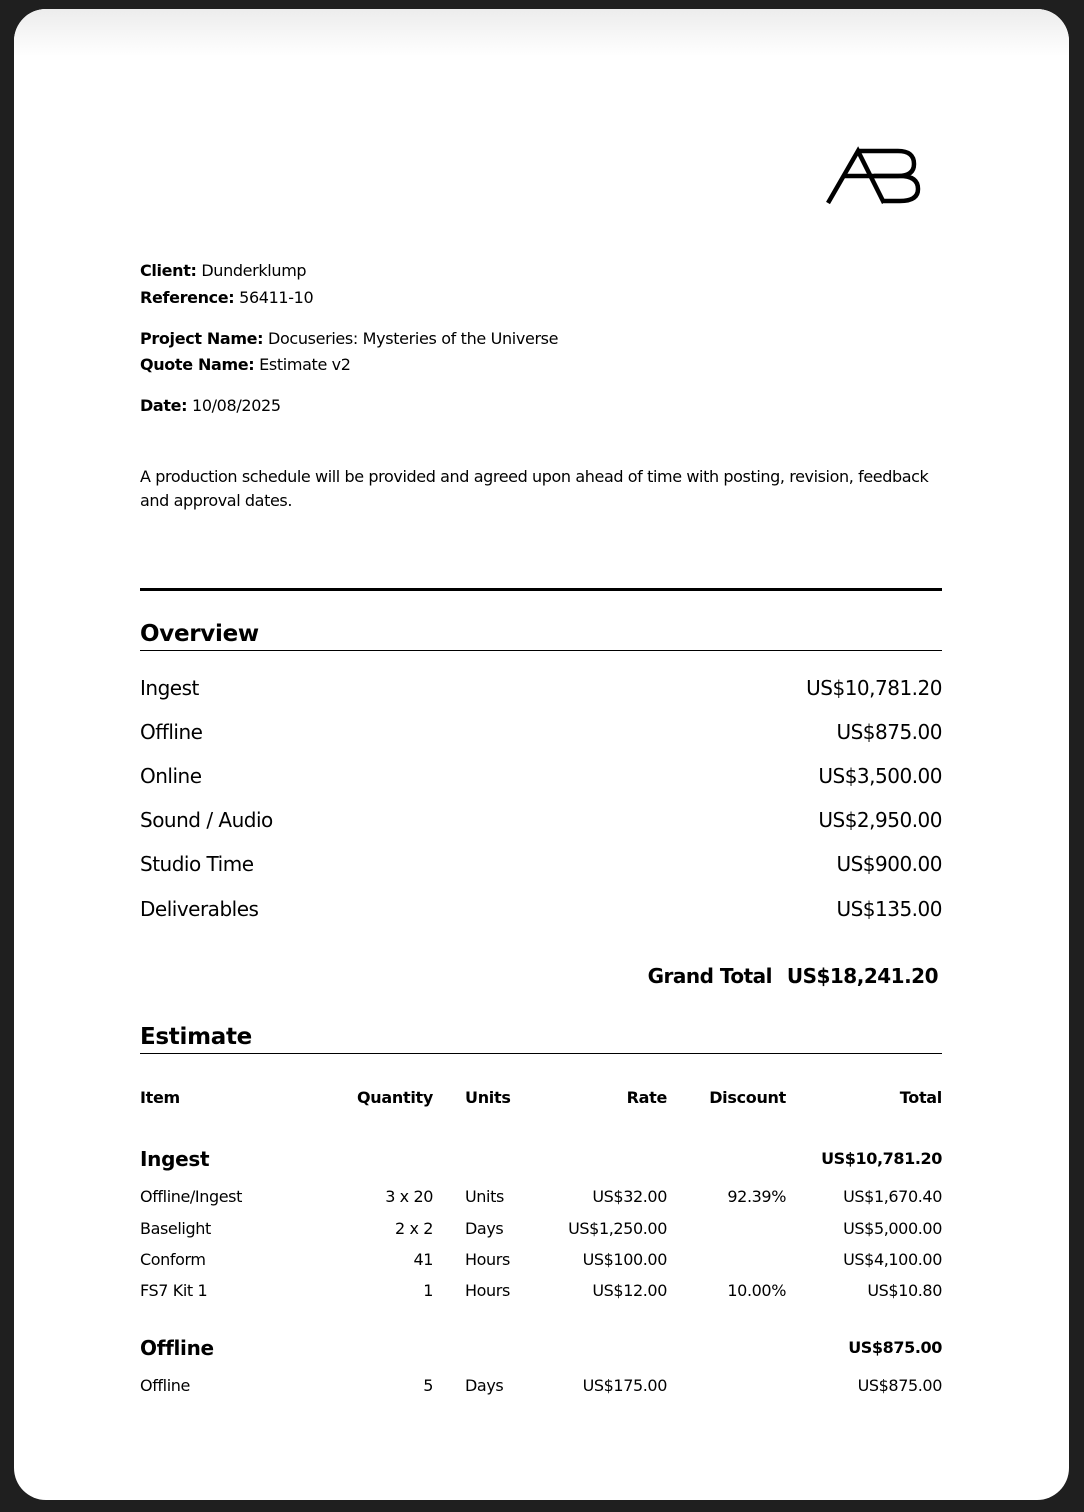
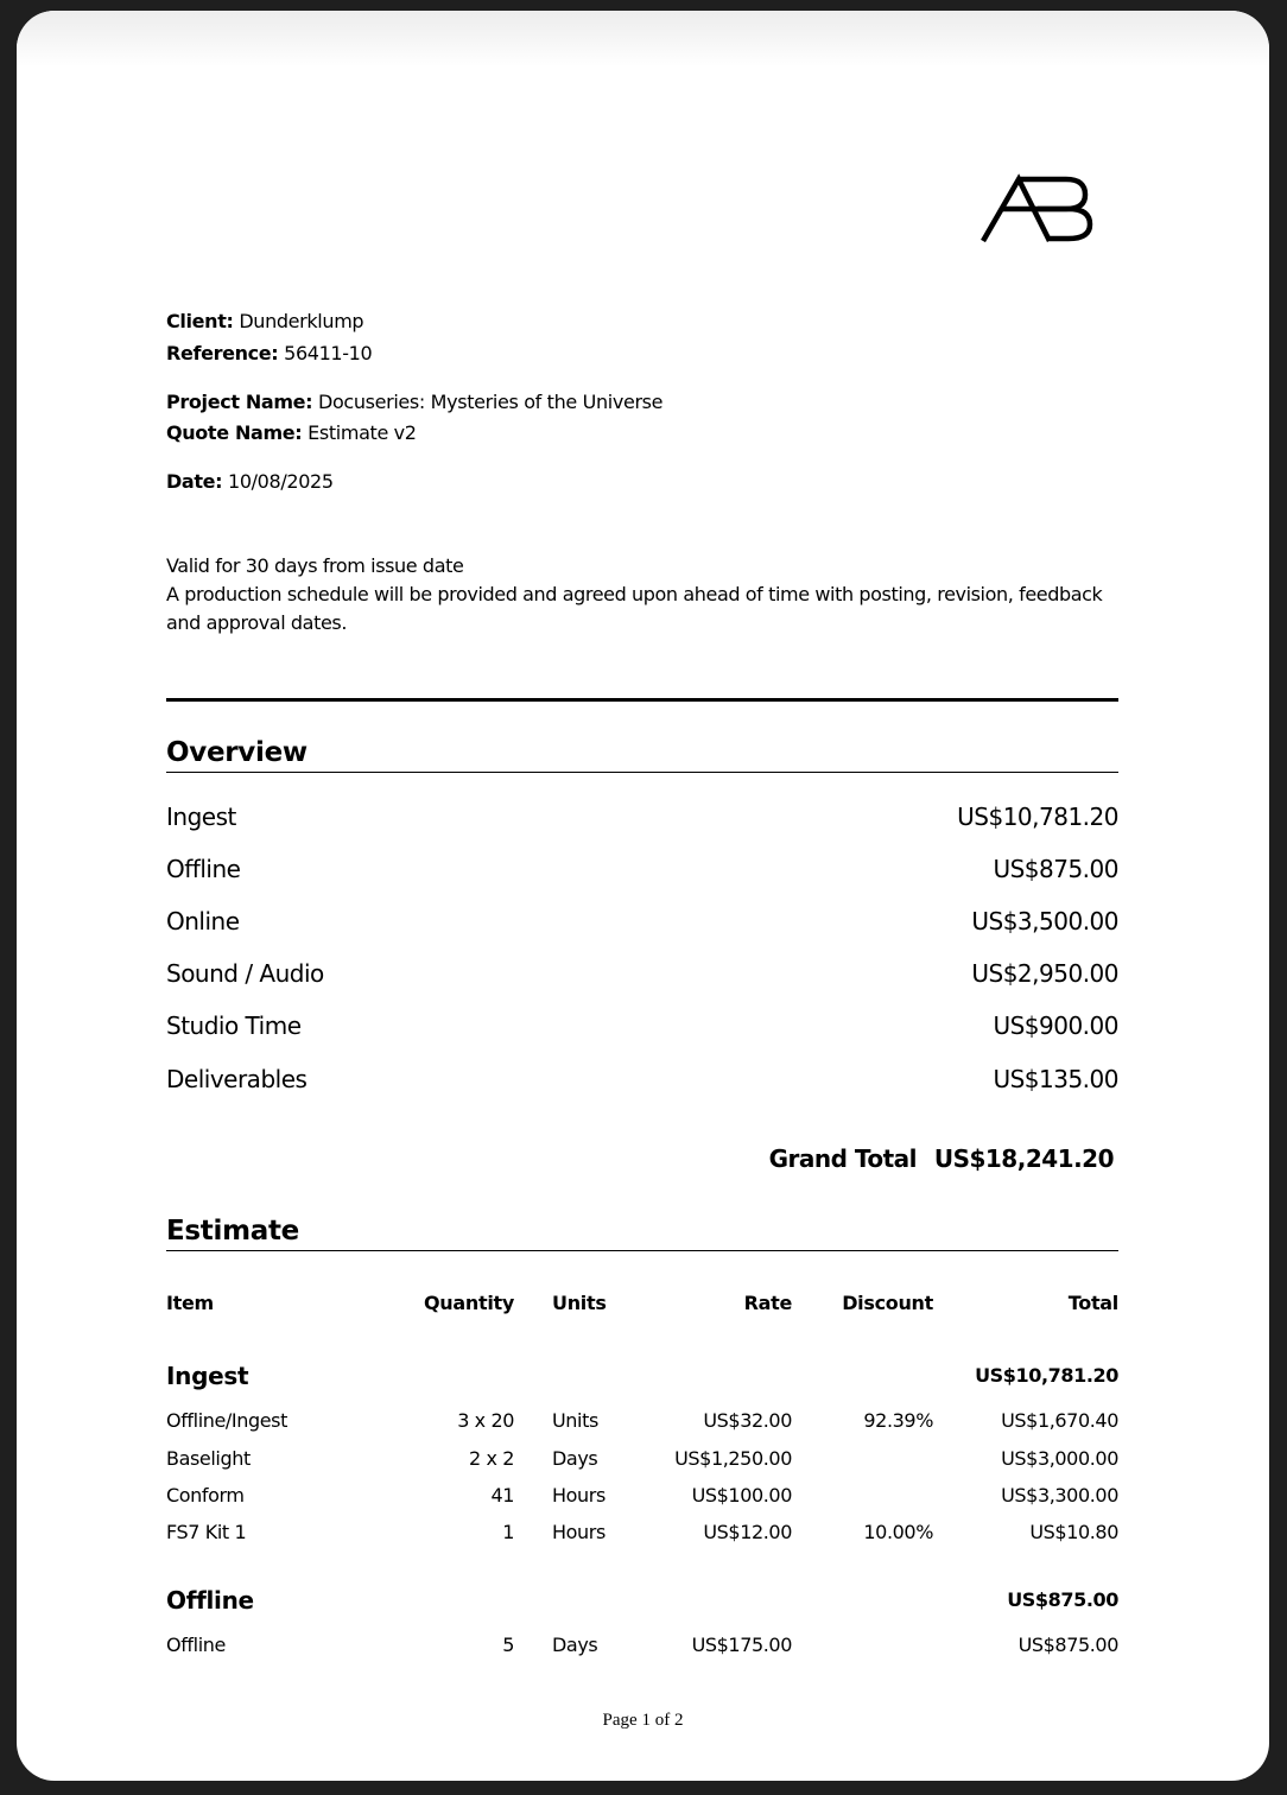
  Client: Dunderklump
  Reference: 56411-10
  Project Name: Docuseries: Mysteries of the Universe
  Quote Name: Estimate v2
  Date: 10/08/2025
+ Valid for 30 days from issue date
  A production schedule will be provided and agreed upon ahead of time with posting, revision, feedback and approval dates.
  Overview
  Ingest
  US$10,781.20
  Offline
  US$875.00
  Online
  US$3,500.00
  Sound / Audio
  US$2,950.00
  Studio Time
  US$900.00
  Deliverables
  US$135.00
  Grand Total
  US$18,241.20
  Estimate
  Item
  Quantity
  Units
  Rate
  Discount
  Total
  Ingest
  US$10,781.20
  Offline/Ingest
  3 x 20
  Units
  US$32.00
  92.39%
  US$1,670.40
  Baselight
  2 x 2
  Days
  US$1,250.00
- US$5,000.00
+ US$3,000.00
  Conform
  41
  Hours
  US$100.00
- US$4,100.00
+ US$3,300.00
  FS7 Kit 1
  1
  Hours
  US$12.00
  10.00%
  US$10.80
  Offline
  US$875.00
  Offline
  5
  Days
  US$175.00
  US$875.00
+ Page 1 of 2
